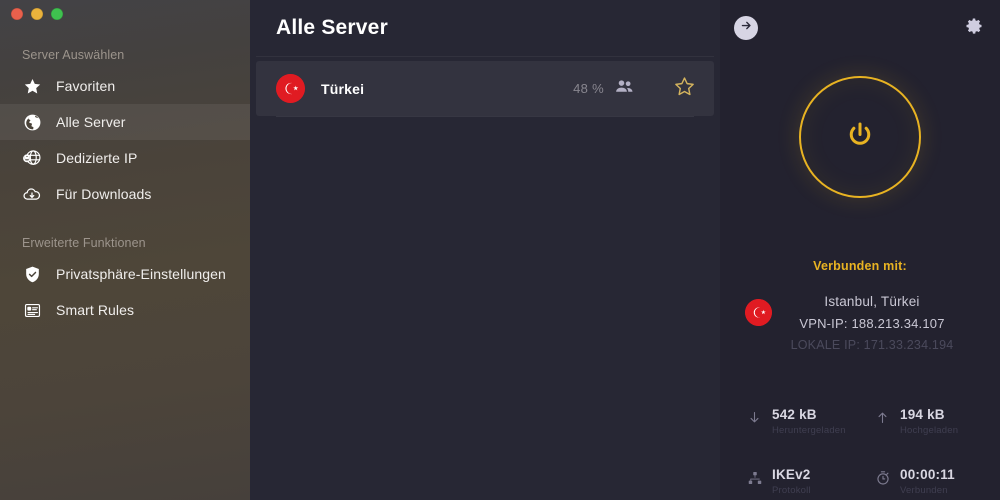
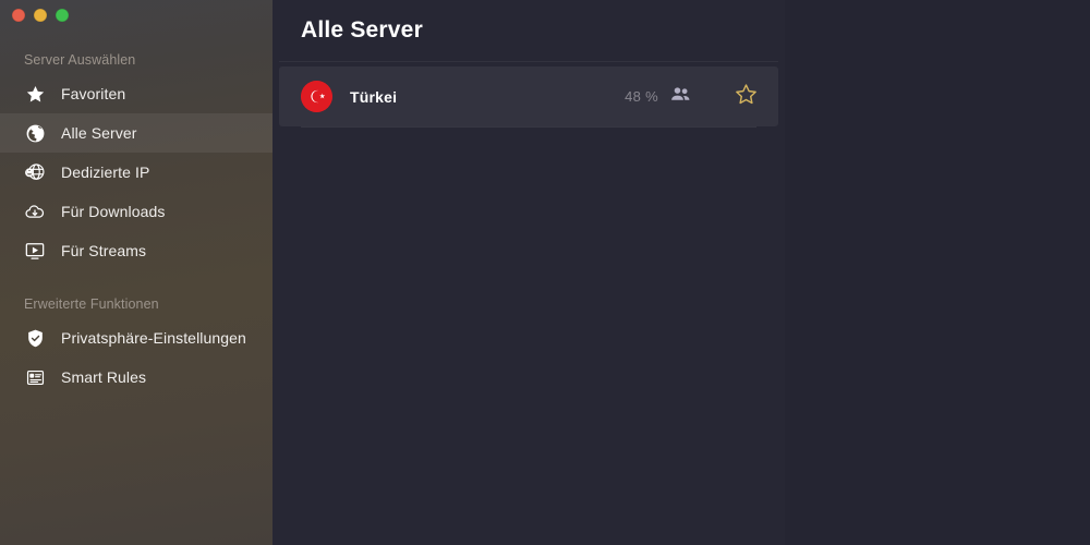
  Server Auswählen
  Favoriten
  Alle Server
  Dedizierte IP
  Für Downloads
+ Für Streams
  Erweiterte Funktionen
  Privatsphäre-Einstellungen
  Smart Rules
  Alle Server
  Türkei
  48 %
- Verbunden mit:
- Istanbul, Türkei
- VPN-IP: 188.213.34.107
- LOKALE IP: 171.33.234.194
- 542 kB
- Heruntergeladen
- 194 kB
- Hochgeladen
- IKEv2
- Protokoll
- 00:00:11
- Verbunden
